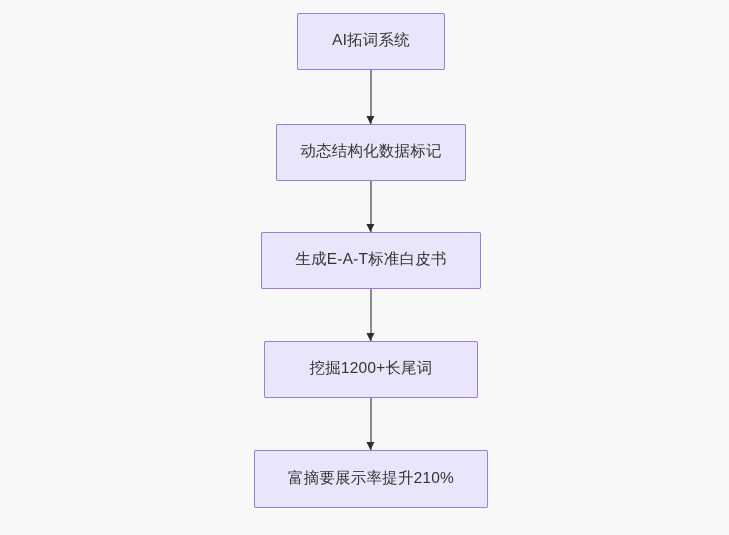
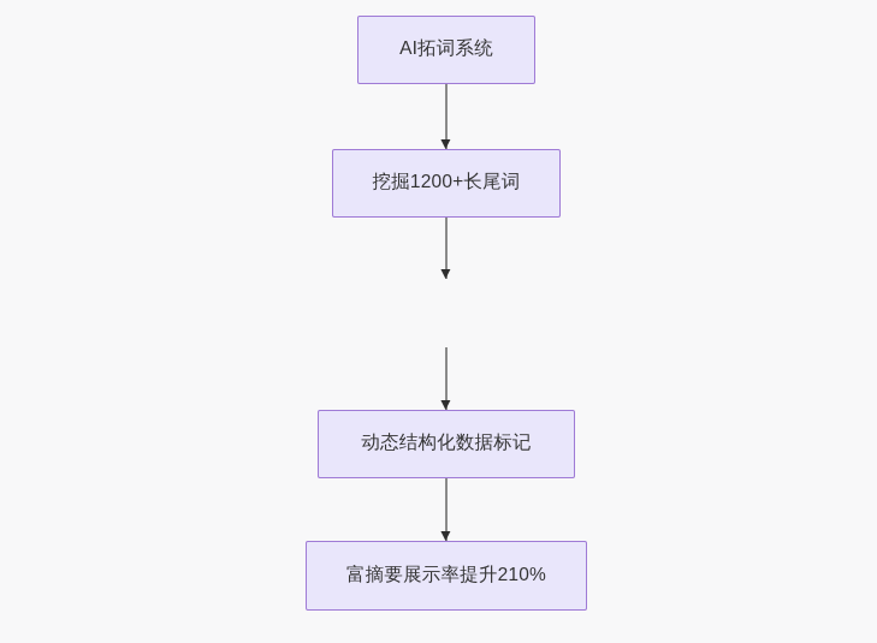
  AI拓词系统
- 动态结构化数据标记
+ 挖掘1200+长尾词
- 生成E-A-T标准白皮书
- 挖掘1200+长尾词
+ 动态结构化数据标记
  富摘要展示率提升210%
